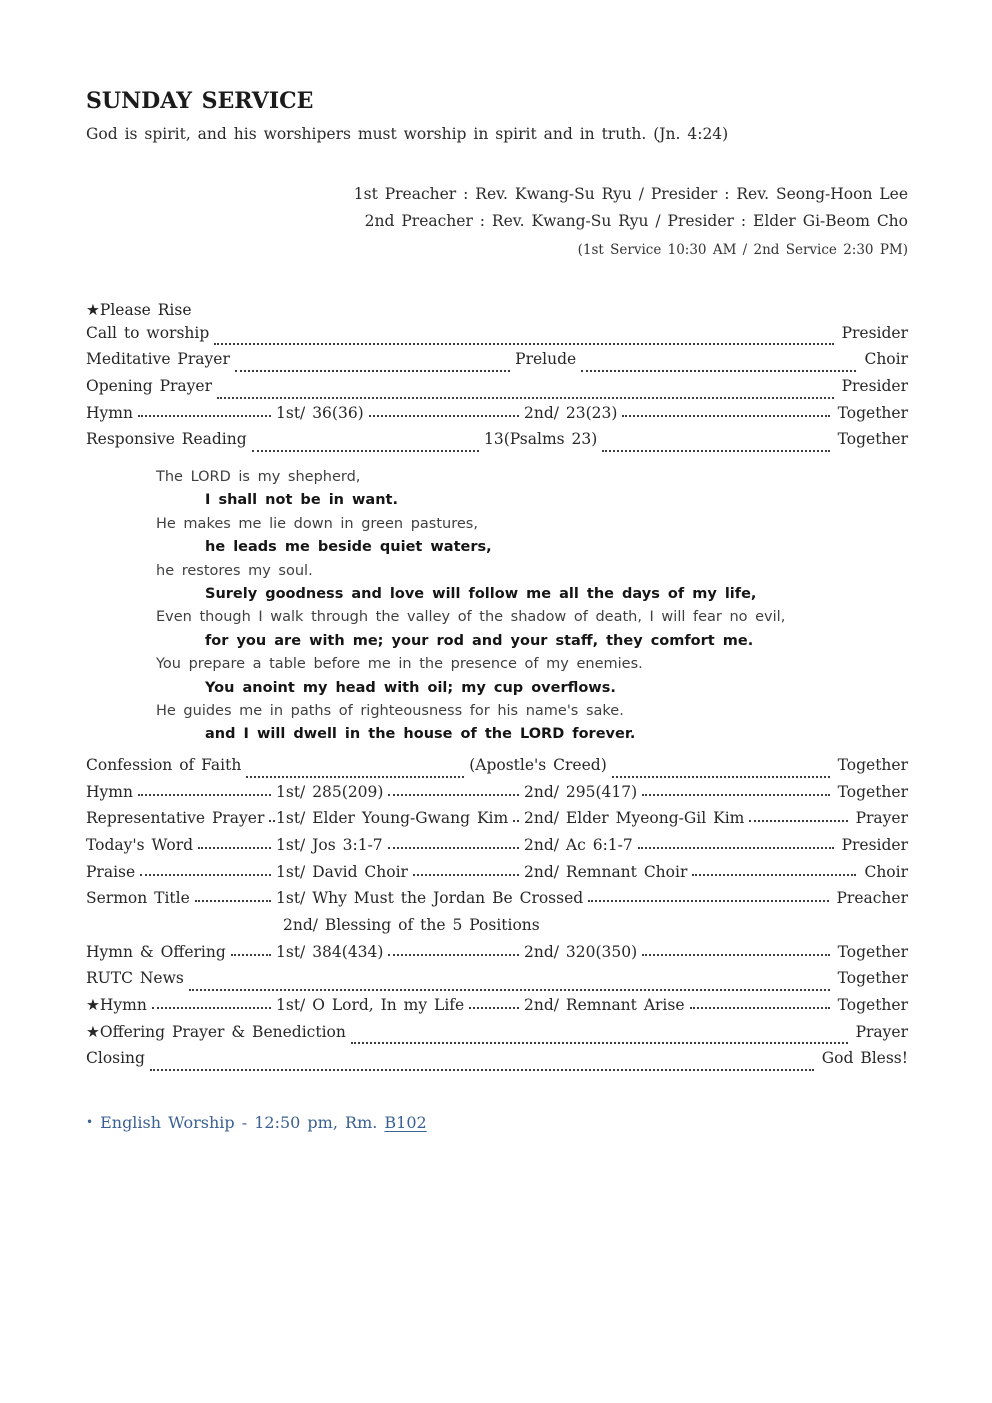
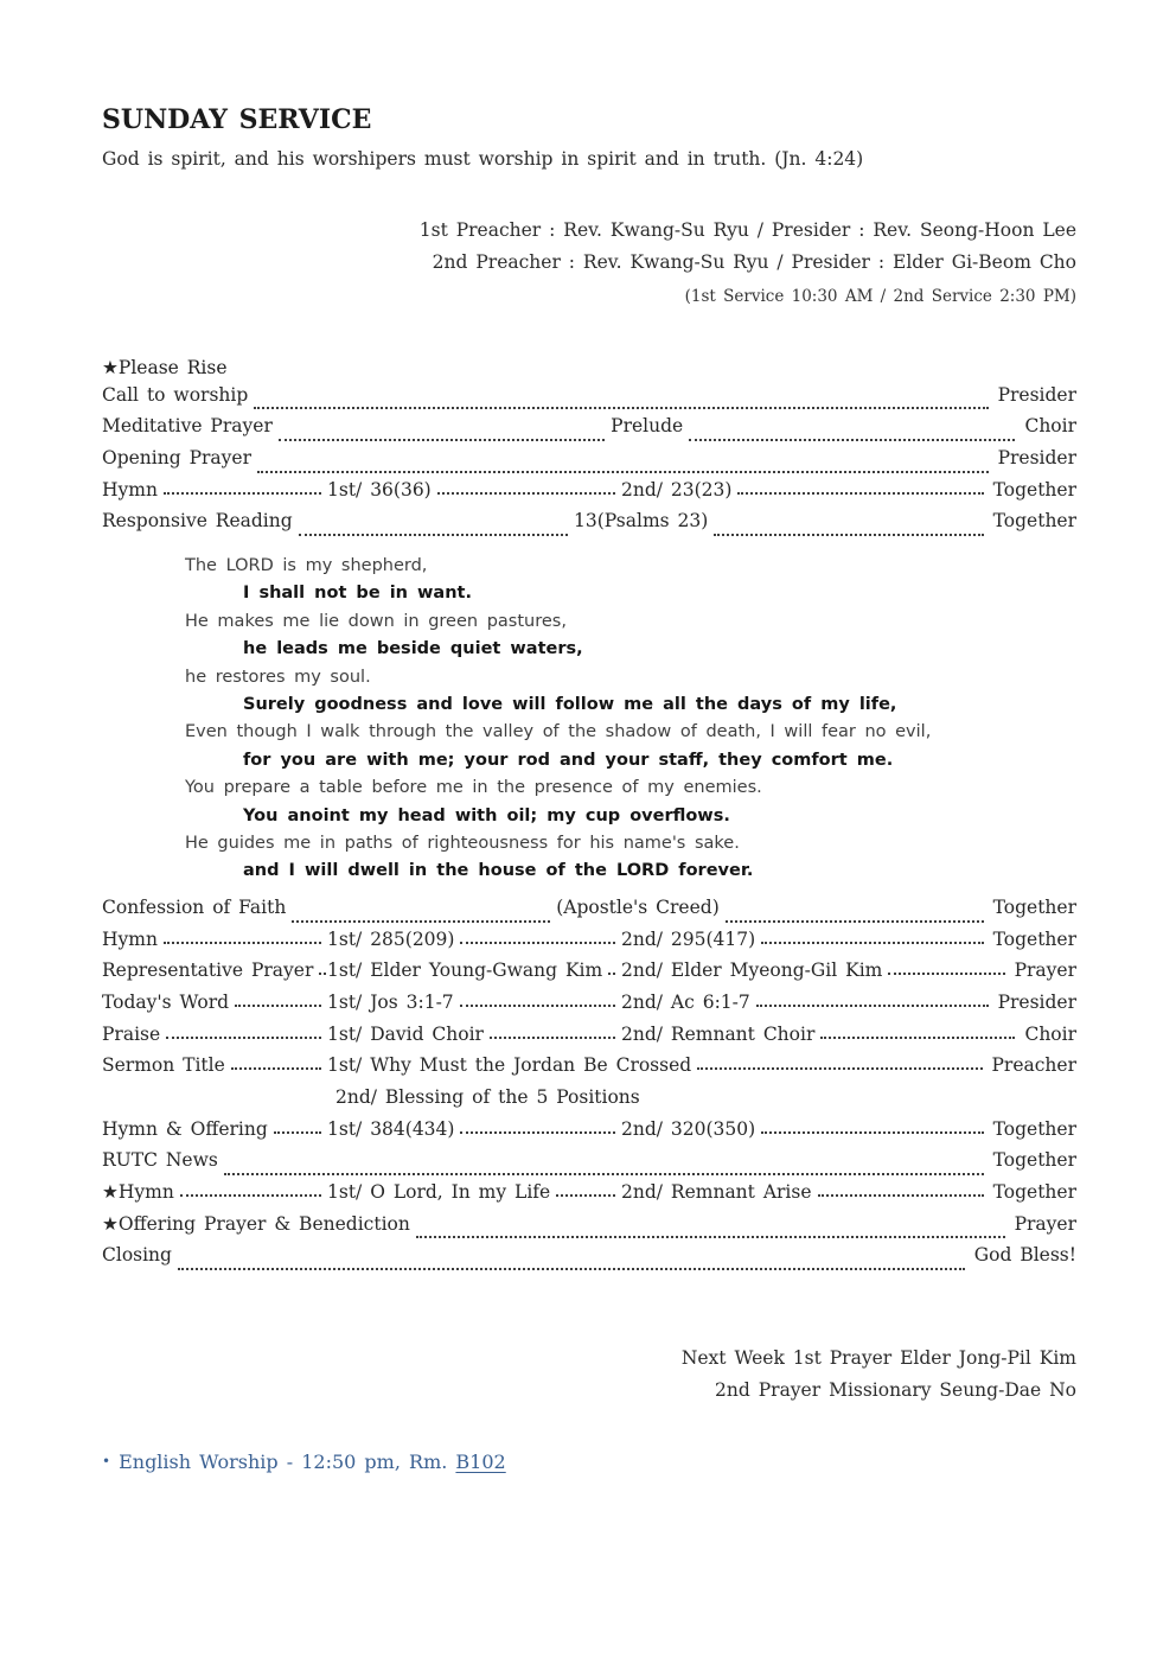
  SUNDAY SERVICE
  God is spirit, and his worshipers must worship in spirit and in truth. (Jn. 4:24)
  1st Preacher : Rev. Kwang-Su Ryu / Presider : Rev. Seong-Hoon Lee
  2nd Preacher : Rev. Kwang-Su Ryu / Presider : Elder Gi-Beom Cho
  (1st Service 10:30 AM / 2nd Service 2:30 PM)
  ★Please Rise
  Call to worship
  Presider
  Meditative Prayer
  Prelude
  Choir
  Opening Prayer
  Presider
  Hymn
  1st/ 36(36)
  2nd/ 23(23)
  Together
  Responsive Reading
  13(Psalms 23)
  Together
  The LORD is my shepherd,
  I shall not be in want.
  He makes me lie down in green pastures,
  he leads me beside quiet waters,
  he restores my soul.
  Surely goodness and love will follow me all the days of my life,
  Even though I walk through the valley of the shadow of death, I will fear no evil,
  for you are with me; your rod and your staff, they comfort me.
  You prepare a table before me in the presence of my enemies.
  You anoint my head with oil; my cup overflows.
  He guides me in paths of righteousness for his name's sake.
  and I will dwell in the house of the LORD forever.
  Confession of Faith
  (Apostle's Creed)
  Together
  Hymn
  1st/ 285(209)
  2nd/ 295(417)
  Together
  Representative Prayer
  1st/ Elder Young-Gwang Kim
  2nd/ Elder Myeong-Gil Kim
  Prayer
  Today's Word
  1st/ Jos 3:1-7
  2nd/ Ac 6:1-7
  Presider
  Praise
  1st/ David Choir
  2nd/ Remnant Choir
  Choir
  Sermon Title
  1st/ Why Must the Jordan Be Crossed
  Preacher
  2nd/ Blessing of the 5 Positions
  Hymn & Offering
  1st/ 384(434)
  2nd/ 320(350)
  Together
  RUTC News
  Together
  ★Hymn
  1st/ O Lord, In my Life
  2nd/ Remnant Arise
  Together
  ★Offering Prayer & Benediction
  Prayer
  Closing
  God Bless!
+ Next Week 1st Prayer Elder Jong-Pil Kim
+ 2nd Prayer Missionary Seung-Dae No
  • English Worship - 12:50 pm, Rm. B102
